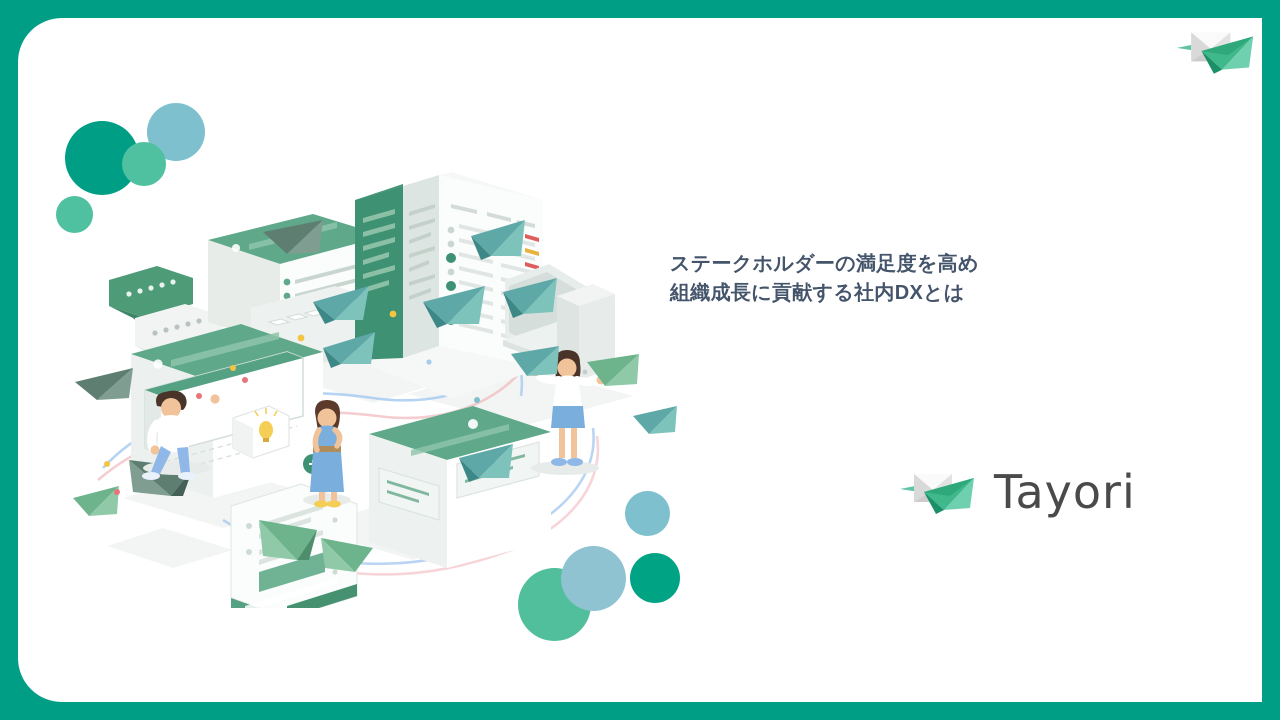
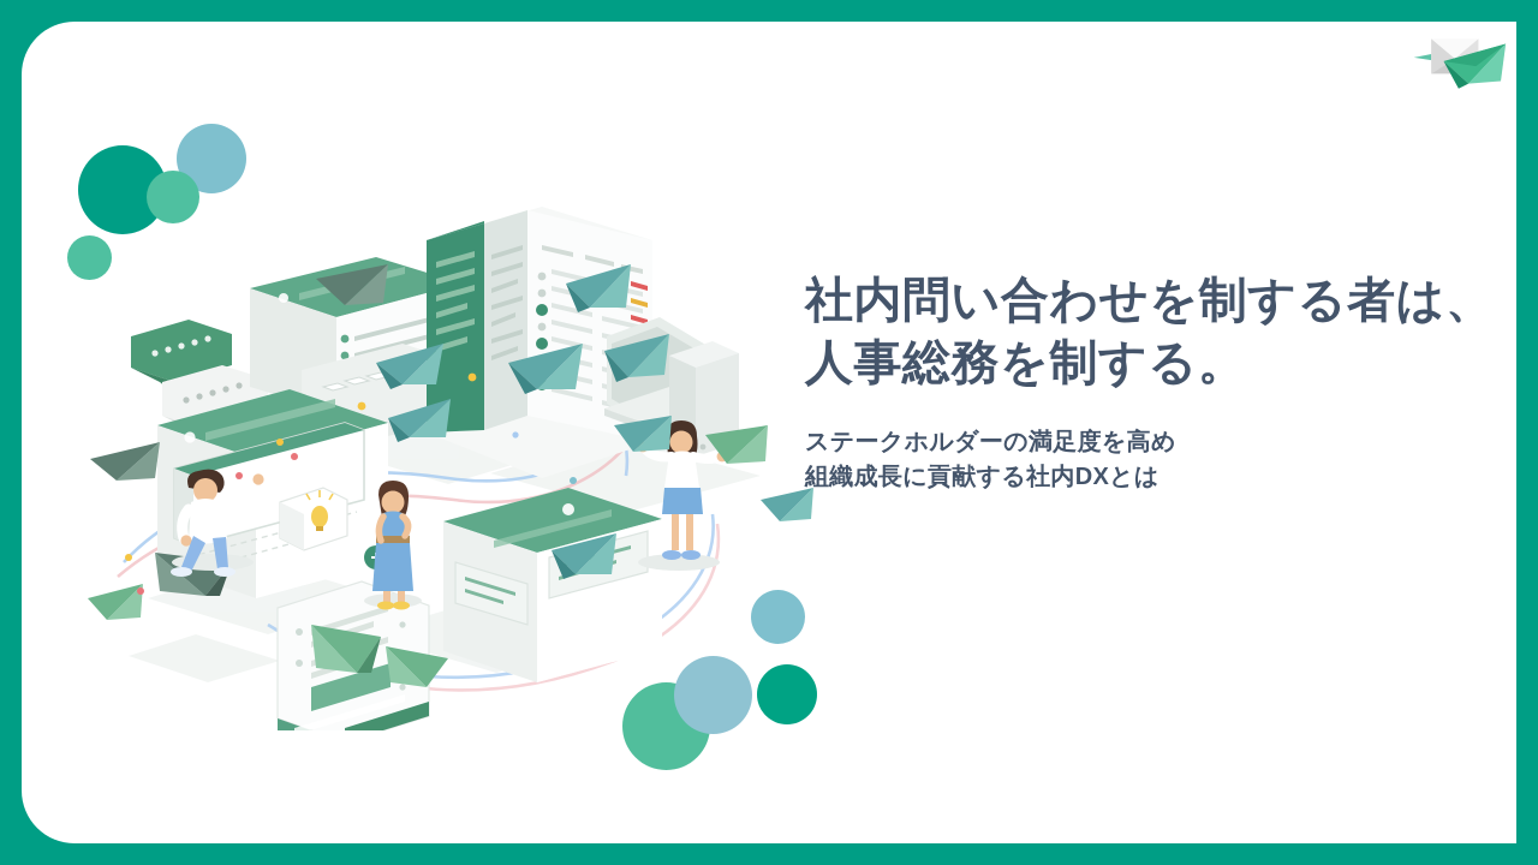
+ 社内問い合わせを制する者は、
+ 人事総務を制する。
  ステークホルダーの満足度を高め
  組織成長に貢献する社内DXとは
- Tayori
